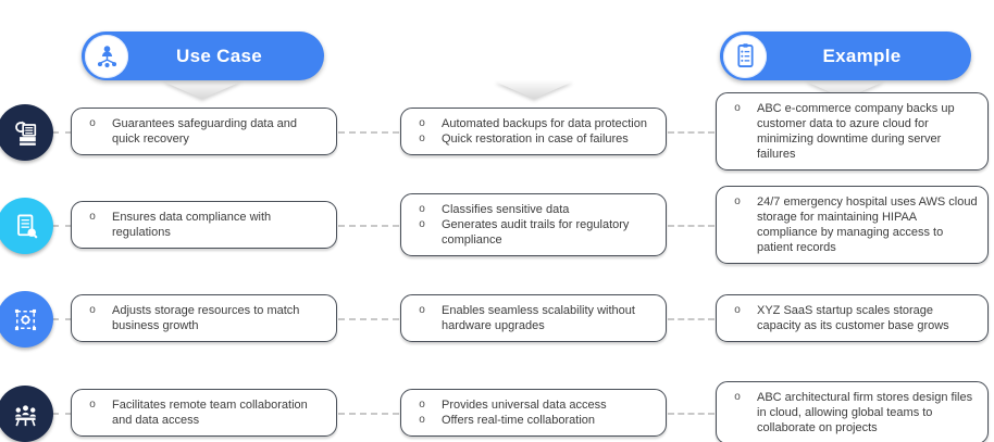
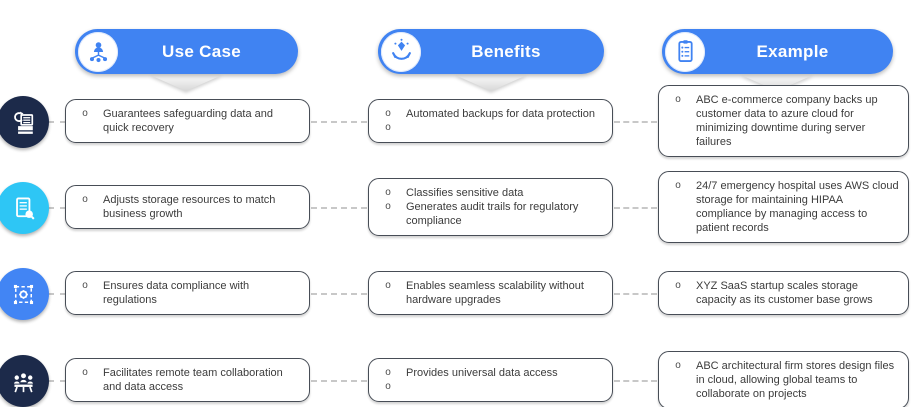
  Use Case
+ Benefits
  Example
  o
  Guarantees safeguarding data and quick recovery
  o
  Automated backups for data protection
  o
- Quick restoration in case of failures
  o
  ABC e-commerce company backs up customer data to azure cloud for minimizing downtime during server failures
  o
- Ensures data compliance with regulations
+ Adjusts storage resources to match business growth
  o
  Classifies sensitive data
  o
  Generates audit trails for regulatory compliance
  o
  24/7 emergency hospital uses AWS cloud storage for maintaining HIPAA compliance by managing access to patient records
  o
- Adjusts storage resources to match business growth
+ Ensures data compliance with regulations
  o
  Enables seamless scalability without hardware upgrades
  o
  XYZ SaaS startup scales storage capacity as its customer base grows
  o
  Facilitates remote team collaboration and data access
  o
  Provides universal data access
  o
- Offers real-time collaboration
  o
  ABC architectural firm stores design files in cloud, allowing global teams to collaborate on projects
